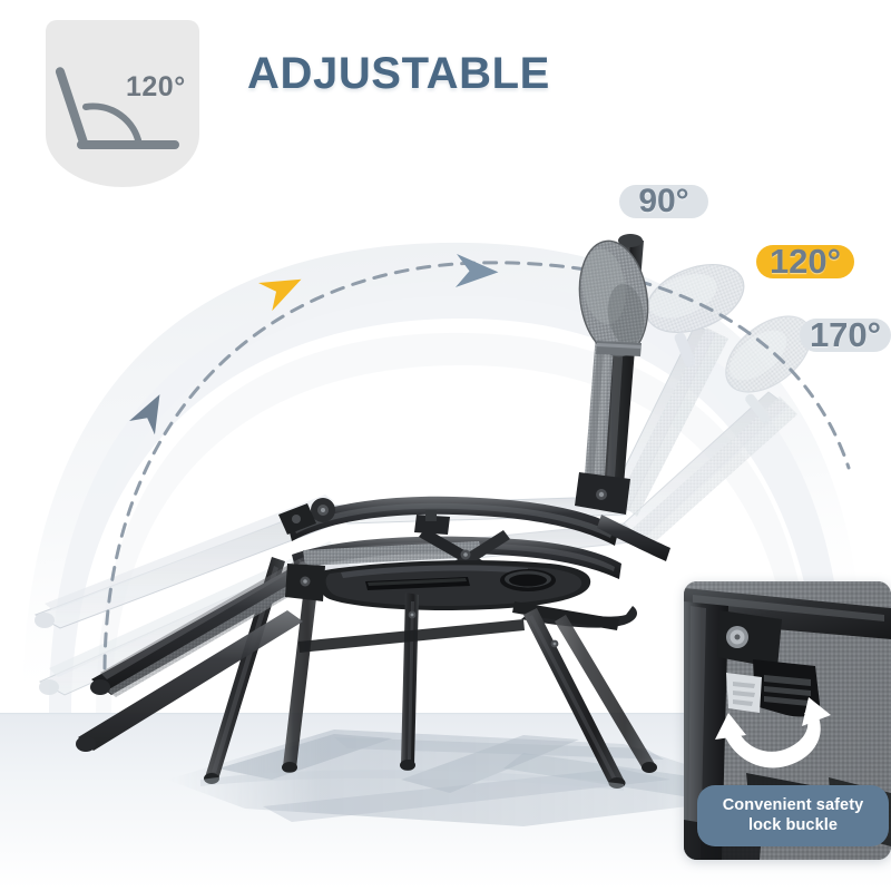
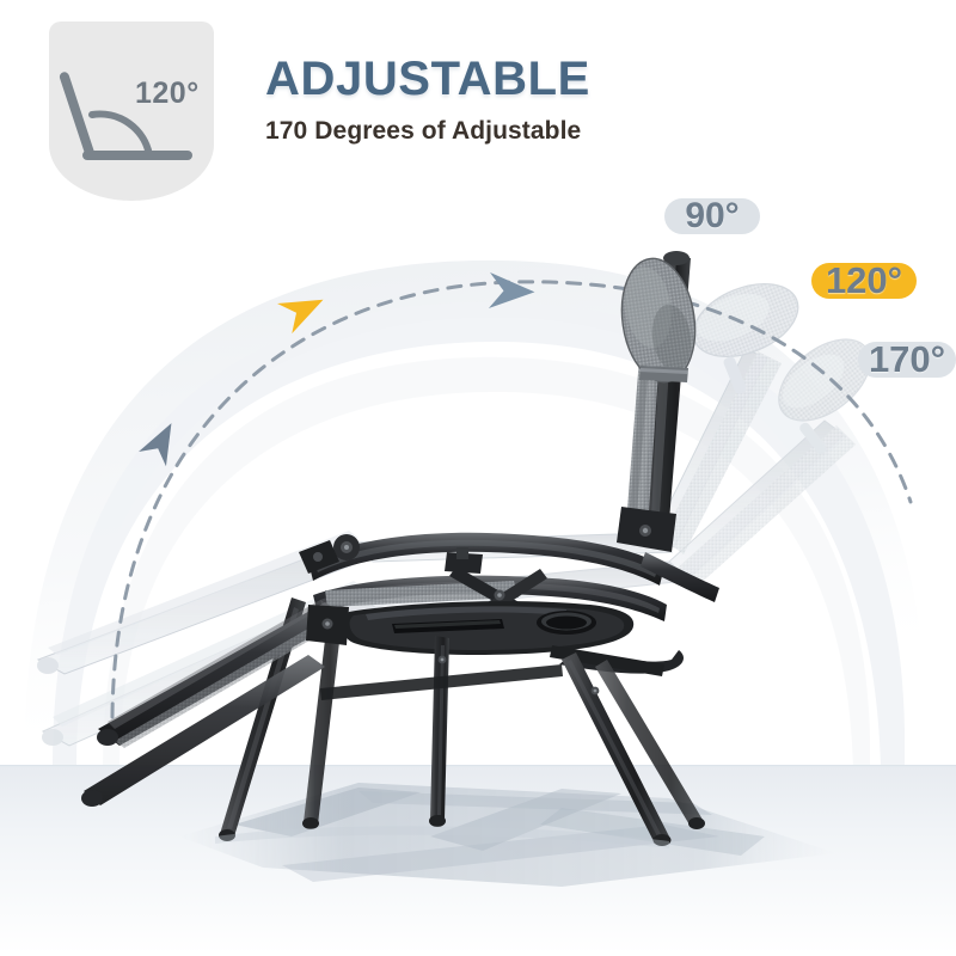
  120°
  ADJUSTABLE
+ 170 Degrees of Adjustable
  90°
  120°
  170°
- Convenient safety
- lock buckle
